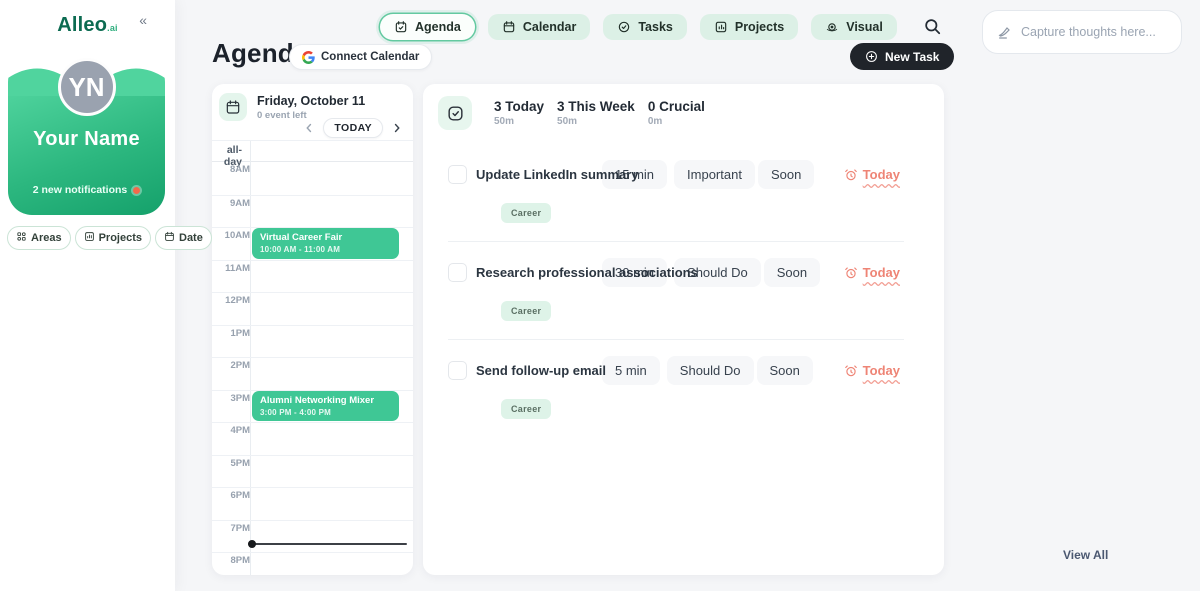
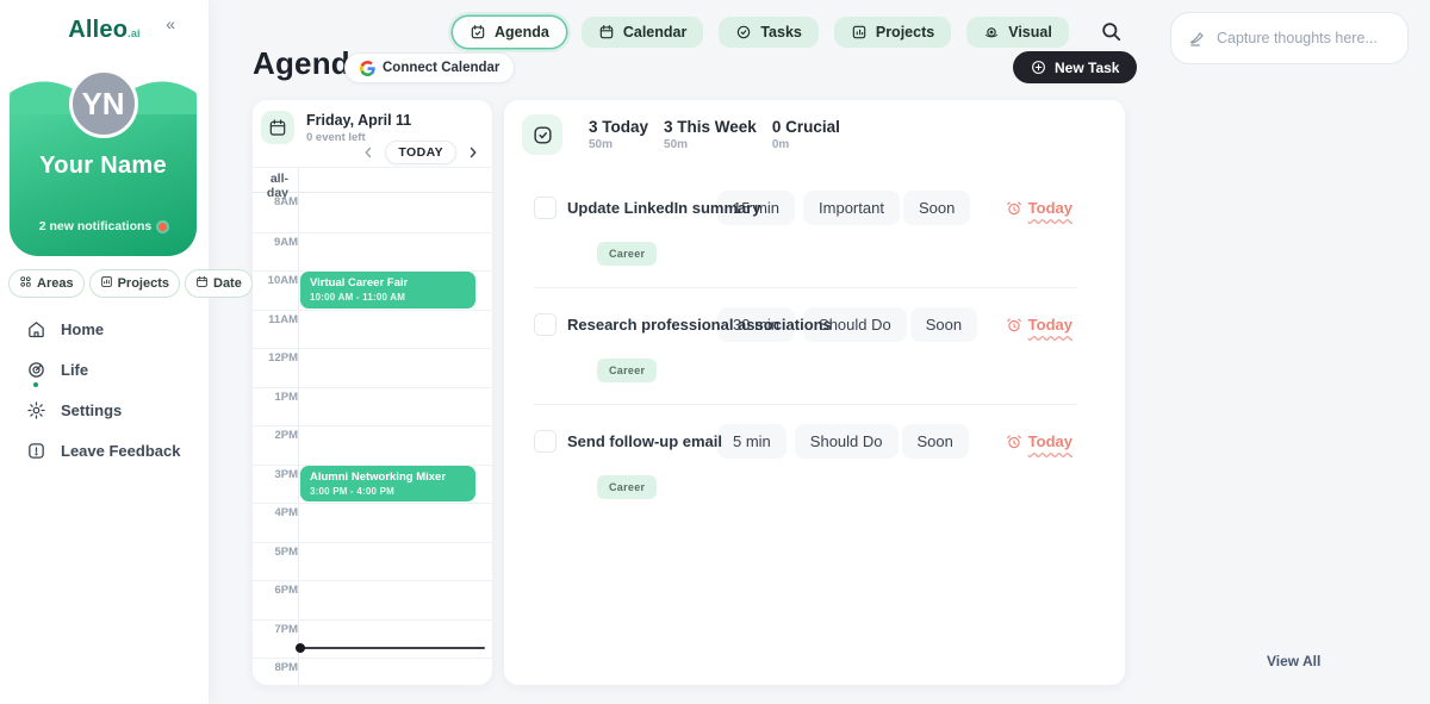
  Alleo.ai
  «
  YN
  Your Name
  2 new notifications
  Areas
  Projects
  Date
+ Home
+ Life
+ Settings
+ Leave Feedback
  Agenda
  Calendar
  Tasks
  Projects
  Visual
  Capture thoughts here...
  Agend
  Connect Calendar
  New Task
- Friday, October 11
+ Friday, April 11
  0 event left
  TODAY
  all-day
  8AM
  9AM
  10AM
  11AM
  12PM
  1PM
  2PM
  3PM
  4PM
  5PM
  6PM
  7PM
  8PM
  Virtual Career Fair
  10:00 AM - 11:00 AM
  Alumni Networking Mixer
  3:00 PM - 4:00 PM
  3 Today
  50m
  3 This Week
  50m
  0 Crucial
  0m
  Update LinkedIn summary
  15 min
  Important
  Soon
  Today
  Career
  Research professional associations
  30 min
  Should Do
  Soon
  Today
  Career
  Send follow-up email
  5 min
  Should Do
  Soon
  Today
  Career
  View All
